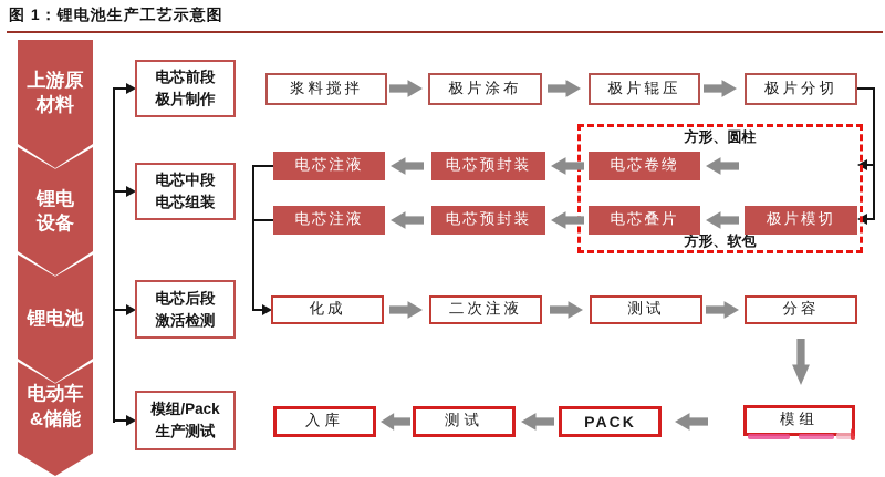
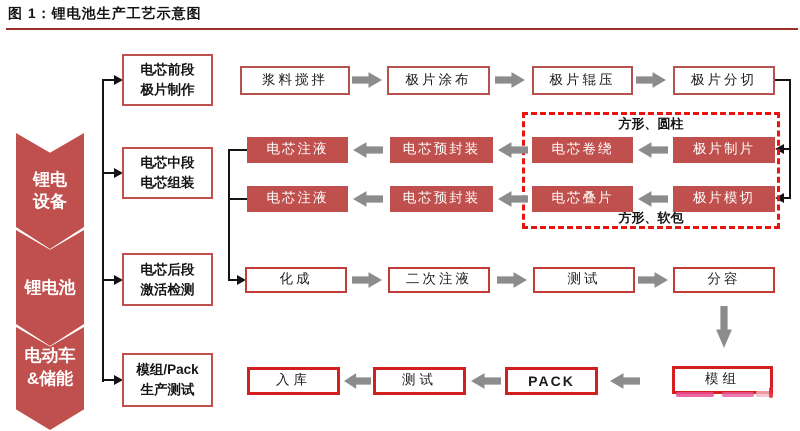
  图 1：锂电池生产工艺示意图
- 上游原
- 材料
  锂电
  设备
  锂电池
  电动车
  &储能
  电芯前段
  极片制作
  电芯中段
  电芯组装
  电芯后段
  激活检测
  模组/Pack
  生产测试
  浆料搅拌
  极片涂布
  极片辊压
  极片分切
  方形、圆柱
  方形、软包
  电芯注液
  电芯预封装
  电芯卷绕
+ 极片制片
  电芯注液
  电芯预封装
  电芯叠片
  极片模切
  化成
  二次注液
  测试
  分容
  入库
  测试
  PACK
  模组
